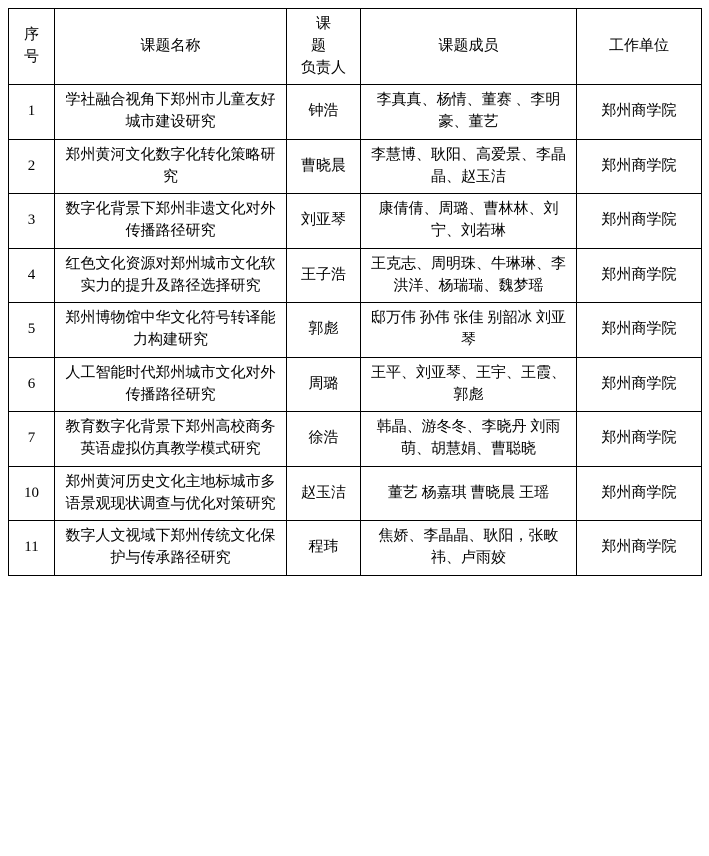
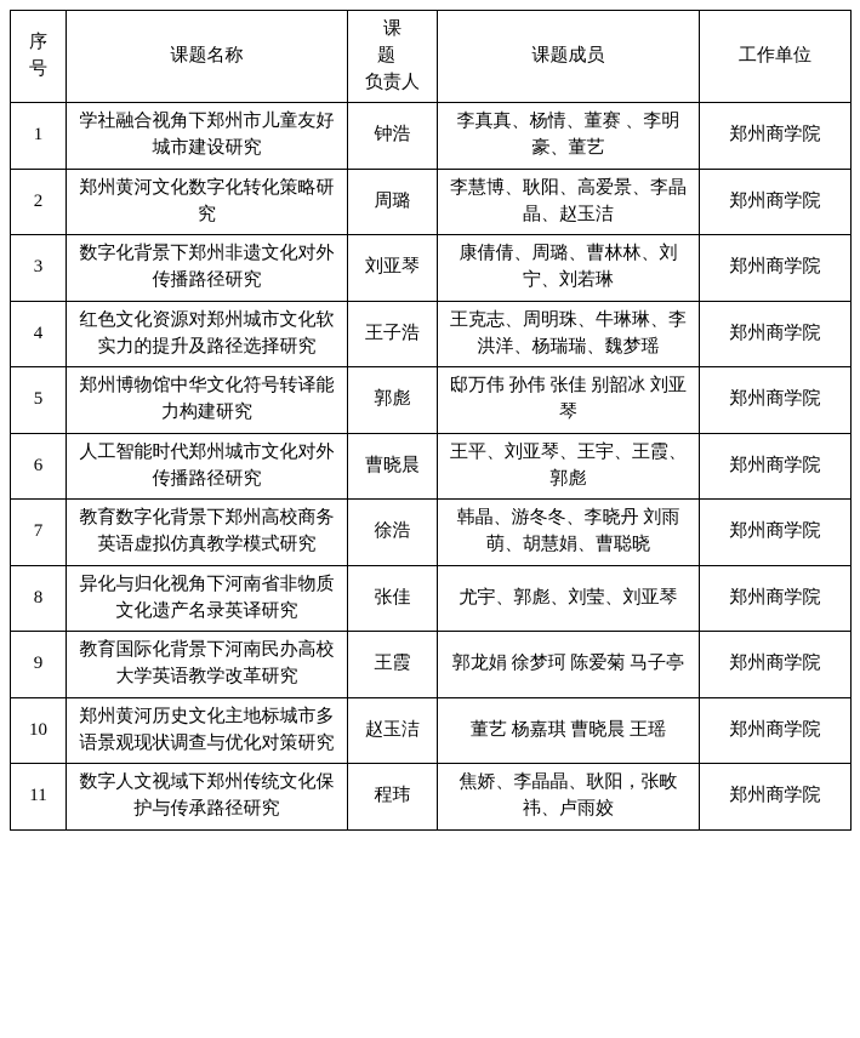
  序 号	课题名称	课 题 负责人	课题成员	工作单位
  1	学社融合视角下郑州市儿童友好城市建设研究	钟浩	李真真、杨情、董赛 、李明豪、董艺	郑州商学院
- 2	郑州黄河文化数字化转化策略研究	曹晓晨	李慧博、耿阳、高爱景、李晶晶、赵玉洁	郑州商学院
+ 2	郑州黄河文化数字化转化策略研究	周璐	李慧博、耿阳、高爱景、李晶晶、赵玉洁	郑州商学院
  3	数字化背景下郑州非遗文化对外传播路径研究	刘亚琴	康倩倩、周璐、曹林林、刘宁、刘若琳	郑州商学院
  4	红色文化资源对郑州城市文化软实力的提升及路径选择研究	王子浩	王克志、周明珠、牛琳琳、李洪洋、杨瑞瑞、魏梦瑶	郑州商学院
  5	郑州博物馆中华文化符号转译能力构建研究	郭彪	邸万伟 孙伟 张佳 别韶冰 刘亚琴	郑州商学院
- 6	人工智能时代郑州城市文化对外传播路径研究	周璐	王平、刘亚琴、王宇、王霞、郭彪	郑州商学院
+ 6	人工智能时代郑州城市文化对外传播路径研究	曹晓晨	王平、刘亚琴、王宇、王霞、郭彪	郑州商学院
  7	教育数字化背景下郑州高校商务英语虚拟仿真教学模式研究	徐浩	韩晶、游冬冬、李晓丹 刘雨萌、胡慧娟、曹聪晓	郑州商学院
+ 8	异化与归化视角下河南省非物质文化遗产名录英译研究	张佳	尤宇、郭彪、刘莹、刘亚琴	郑州商学院
+ 9	教育国际化背景下河南民办高校大学英语教学改革研究	王霞	郭龙娟 徐梦珂 陈爱菊 马子亭	郑州商学院
  10	郑州黄河历史文化主地标城市多语景观现状调查与优化对策研究	赵玉洁	董艺 杨嘉琪 曹晓晨 王瑶	郑州商学院
  11	数字人文视域下郑州传统文化保护与传承路径研究	程玮	焦娇、李晶晶、耿阳，张畋祎、卢雨姣	郑州商学院
